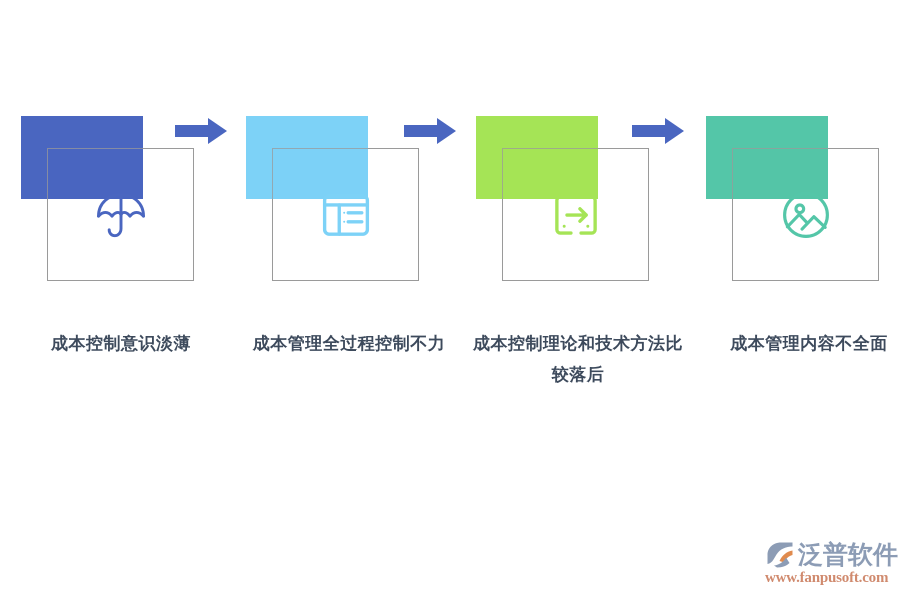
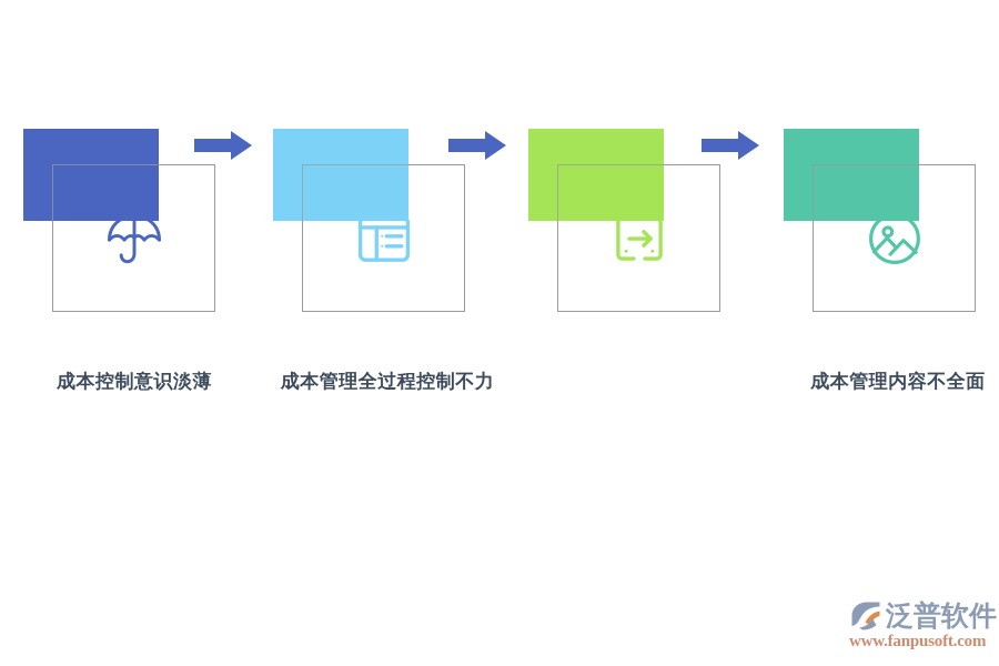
  成本控制意识淡薄
  成本管理全过程控制不力
- 成本控制理论和技术方法比较落后
  成本管理内容不全面
  泛普软件
  www.fanpusoft.com
